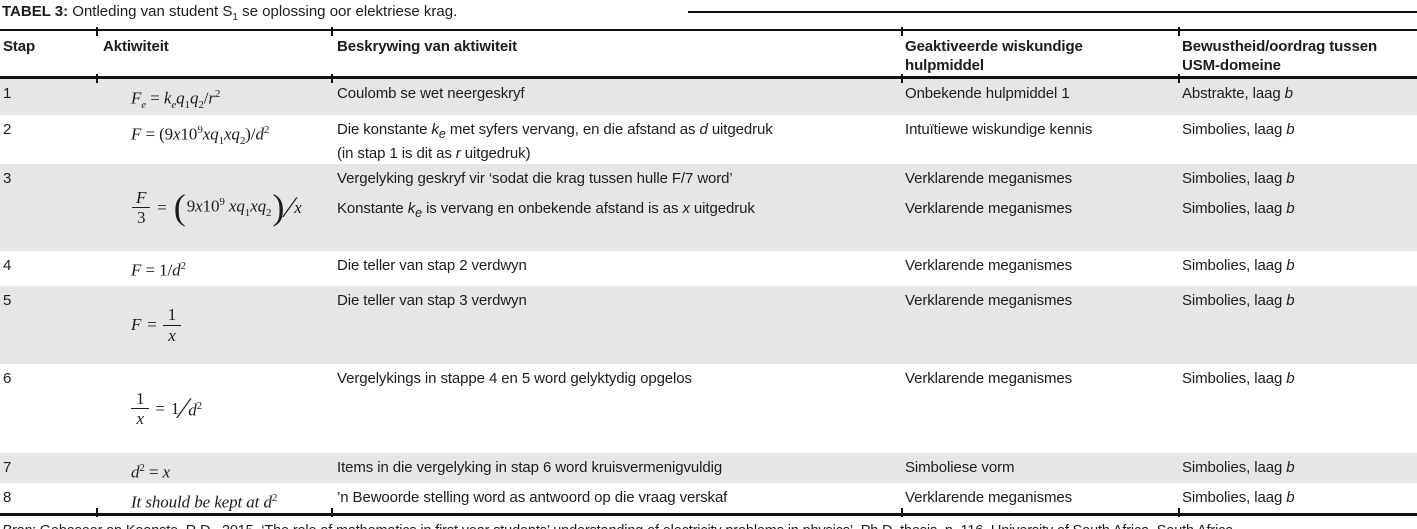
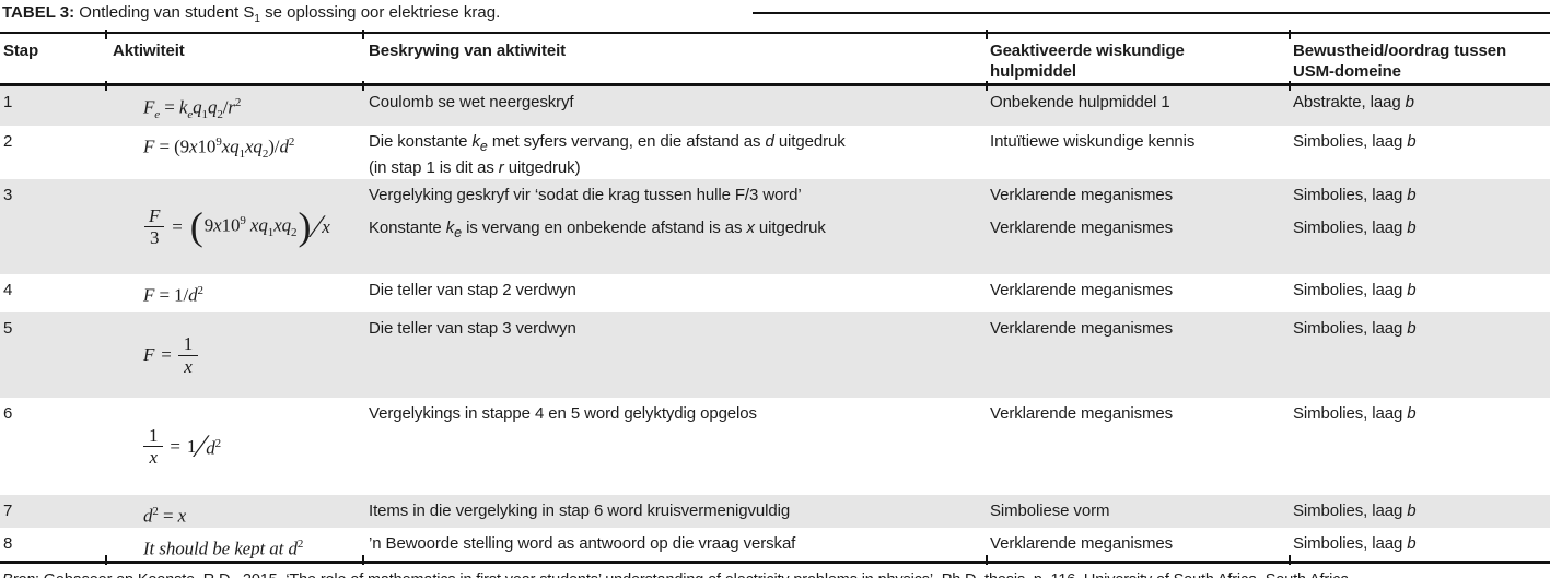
  TABEL 3: Ontleding van student S1 se oplossing oor elektriese krag.
  Stap
  Aktiwiteit
  Beskrywing van aktiwiteit
  Geaktiveerde wiskundige hulpmiddel
  Bewustheid/oordrag tussen USM-domeine
  1
  Fe = keq1q2/r2
  Coulomb se wet neergeskryf
  Onbekende hulpmiddel 1
  Abstrakte, laag b
  2
  F = (9x109xq1xq2)/d2
  Die konstante ke met syfers vervang, en die afstand as d uitgedruk
  (in stap 1 is dit as r uitgedruk)
  Intuïtiewe wiskundige kennis
  Simbolies, laag b
  3
  F
  3
  =
  (
  9x109 xq1xq2
  )
  ∕
  x
- Vergelyking geskryf vir ‘sodat die krag tussen hulle F/7 word’
+ Vergelyking geskryf vir ‘sodat die krag tussen hulle F/3 word’
  Konstante ke is vervang en onbekende afstand is as x uitgedruk
  Verklarende meganismes
  Verklarende meganismes
  Simbolies, laag b
  Simbolies, laag b
  4
  F = 1/d2
  Die teller van stap 2 verdwyn
  Verklarende meganismes
  Simbolies, laag b
  5
  F
  =
  1
  x
  Die teller van stap 3 verdwyn
  Verklarende meganismes
  Simbolies, laag b
  6
  1
  x
  =
  1
  ∕
  d2
  Vergelykings in stappe 4 en 5 word gelyktydig opgelos
  Verklarende meganismes
  Simbolies, laag b
  7
  d2 = x
  Items in die vergelyking in stap 6 word kruisvermenigvuldig
  Simboliese vorm
  Simbolies, laag b
  8
  It should be kept at d2
  ’n Bewoorde stelling word as antwoord op die vraag verskaf
  Verklarende meganismes
  Simbolies, laag b
